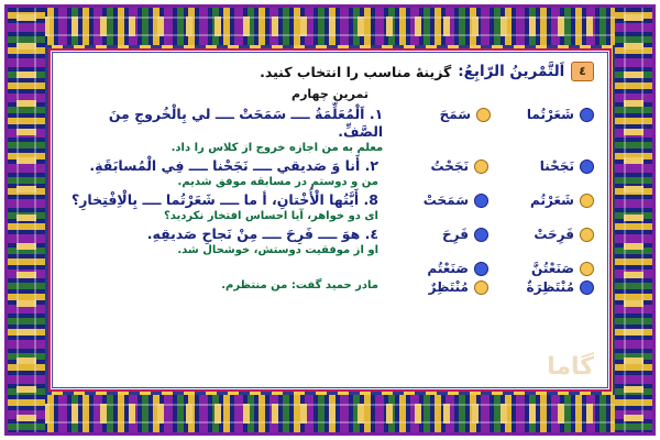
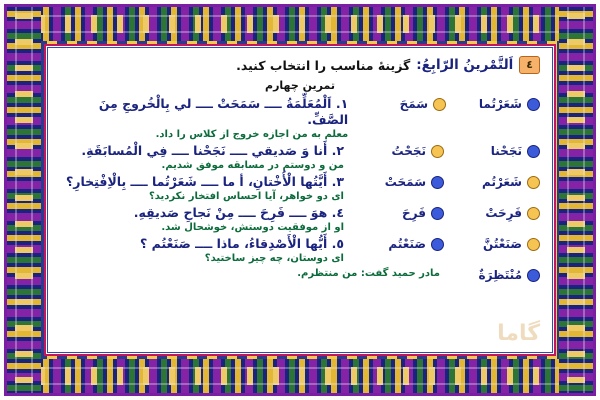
  ٤
  اَلتَّمْرینُ الرّابِعُ:
  گزینۀ مناسب را انتخاب کنید.
  تمرین چهارم
  شَعَرْتُما
  سَمَحَ
  ١. اَلْمُعَلِّمَةُ ــــ سَمَحَتْ ــــ لي بِالْخُروجِ مِنَ الصَّفِّ.
  معلم به من اجازه خروج از کلاس را داد.
  نَجَحْنا
  نَجَحْتُ
  ٢. أَنا وَ صَديقي ــــ نَجَحْنا ــــ فِي الْمُسابَقَةِ.
  من و دوستم در مسابقه موفق شدیم.
  شَعَرْتُم
  سَمَحَتْ
- 8. أَيَّتُها الْأُخْتانِ، أ ما ــــ شَعَرْتُما ــــ بِالْاِفْتِخارِ؟
+ ٣. أَيَّتُها الْأُخْتانِ، أ ما ــــ شَعَرْتُما ــــ بِالْاِفْتِخارِ؟
  ای دو خواهر، آیا احساس افتخار نکردید؟
  فَرِحَتْ
  فَرِحَ
  ٤. هوَ ــــ فَرِحَ ــــ مِنْ نَجاحِ صَديقِهِ.
  او از موفقیت دوستش، خوشحال شد.
  صَنَعْتُنَّ
  صَنَعْتُم
+ ٥. أَيُّها الْأَصْدِقاءُ، ماذا ــــ صَنَعْتُم ؟
+ ای دوستان، چه چیز ساختید؟
  مُنْتَظِرَةٌ
- مُنْتَظِرٌ
  مادر حمید گفت: من منتظرم.
  گاما
